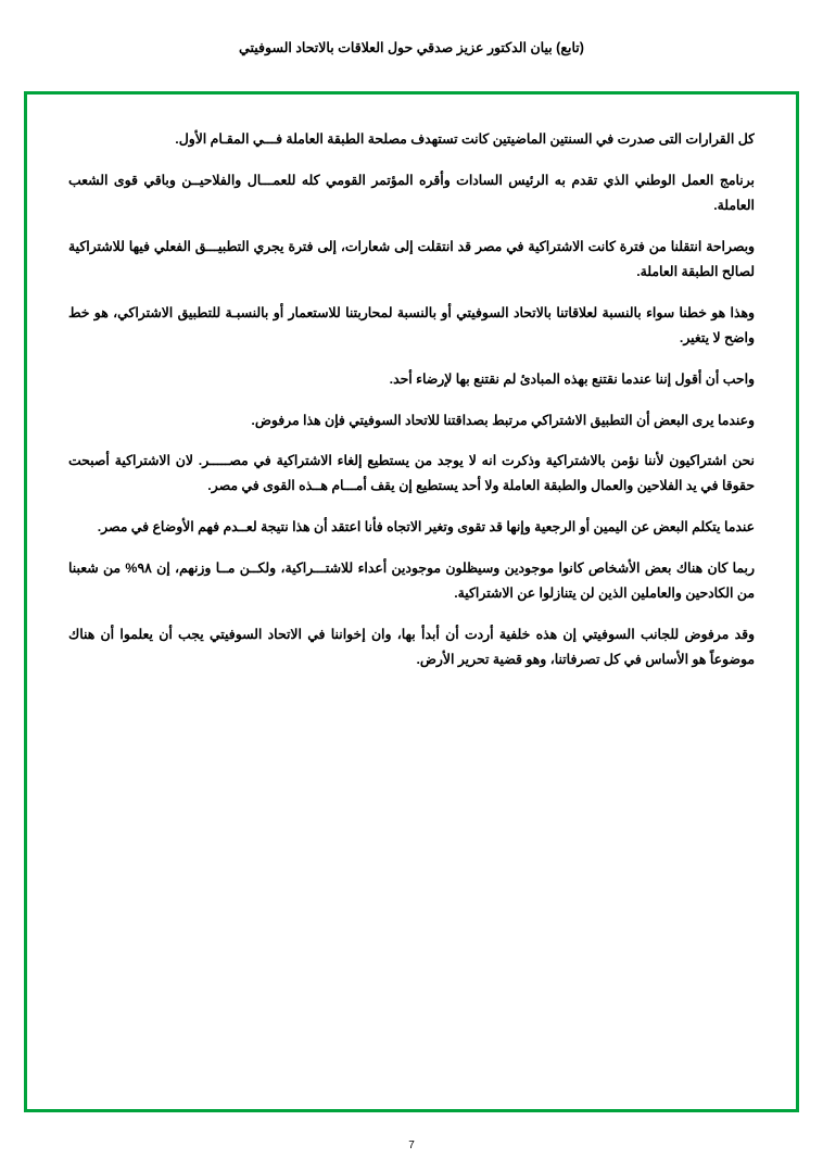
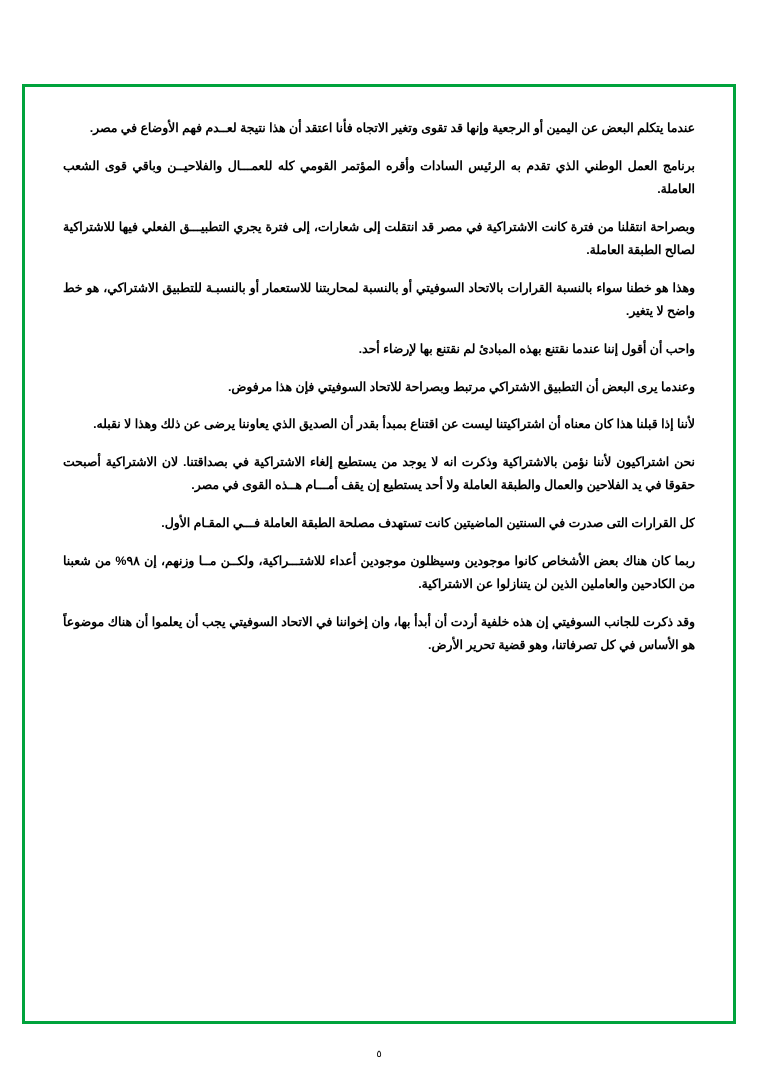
- (تابع) بيان الدكتور عزيز صدقي حول العلاقات بالاتحاد السوفيتي
- كل القرارات التى صدرت في السنتين الماضيتين كانت تستهدف مصلحة الطبقة العاملة فـــي المقـام الأول.
+ عندما يتكلم البعض عن اليمين أو الرجعية وإنها قد تقوى وتغير الاتجاه فأنا اعتقد أن هذا نتيجة لعــدم فهم الأوضاع في مصر.
  برنامج العمل الوطني الذي تقدم به الرئيس السادات وأقره المؤتمر القومي كله للعمـــال والفلاحيــن وباقي قوى الشعب العاملة.
  وبصراحة انتقلنا من فترة كانت الاشتراكية في مصر قد انتقلت إلى شعارات، إلى فترة يجري التطبيـــق الفعلي فيها للاشتراكية لصالح الطبقة العاملة.
- وهذا هو خطنا سواء بالنسبة لعلاقاتنا بالاتحاد السوفيتي أو بالنسبة لمحاربتنا للاستعمار أو بالنسبـة للتطبيق الاشتراكي، هو خط واضح لا يتغير.
+ وهذا هو خطنا سواء بالنسبة القرارات بالاتحاد السوفيتي أو بالنسبة لمحاربتنا للاستعمار أو بالنسبـة للتطبيق الاشتراكي، هو خط واضح لا يتغير.
  واحب أن أقول إننا عندما نقتنع بهذه المبادئ لم نقتنع بها لإرضاء أحد.
- وعندما يرى البعض أن التطبيق الاشتراكي مرتبط بصداقتنا للاتحاد السوفيتي فإن هذا مرفوض.
+ وعندما يرى البعض أن التطبيق الاشتراكي مرتبط وبصراحة للاتحاد السوفيتي فإن هذا مرفوض.
+ لأننا إذا قبلنا هذا كان معناه أن اشتراكيتنا ليست عن اقتناع بمبدأ بقدر أن الصديق الذي يعاوننا يرضى عن ذلك وهذا لا نقبله.
- نحن اشتراكيون لأننا نؤمن بالاشتراكية وذكرت انه لا يوجد من يستطيع إلغاء الاشتراكية في مصـــــر. لان الاشتراكية أصبحت حقوقا في يد الفلاحين والعمال والطبقة العاملة ولا أحد يستطيع إن يقف أمـــام هــذه القوى في مصر.
+ نحن اشتراكيون لأننا نؤمن بالاشتراكية وذكرت انه لا يوجد من يستطيع إلغاء الاشتراكية في بصداقتنا. لان الاشتراكية أصبحت حقوقا في يد الفلاحين والعمال والطبقة العاملة ولا أحد يستطيع إن يقف أمـــام هــذه القوى في مصر.
- عندما يتكلم البعض عن اليمين أو الرجعية وإنها قد تقوى وتغير الاتجاه فأنا اعتقد أن هذا نتيجة لعــدم فهم الأوضاع في مصر.
+ كل القرارات التى صدرت في السنتين الماضيتين كانت تستهدف مصلحة الطبقة العاملة فـــي المقـام الأول.
  ربما كان هناك بعض الأشخاص كانوا موجودين وسيظلون موجودين أعداء للاشتـــراكية، ولكــن مــا وزنهم، إن ٩٨% من شعبنا من الكادحين والعاملين الذين لن يتنازلوا عن الاشتراكية.
- وقد مرفوض للجانب السوفيتي إن هذه خلفية أردت أن أبدأ بها، وان إخواننا في الاتحاد السوفيتي يجب أن يعلموا أن هناك موضوعاً هو الأساس في كل تصرفاتنا، وهو قضية تحرير الأرض.
+ وقد ذكرت للجانب السوفيتي إن هذه خلفية أردت أن أبدأ بها، وان إخواننا في الاتحاد السوفيتي يجب أن يعلموا أن هناك موضوعاً هو الأساس في كل تصرفاتنا، وهو قضية تحرير الأرض.
- 7
+ ٥
